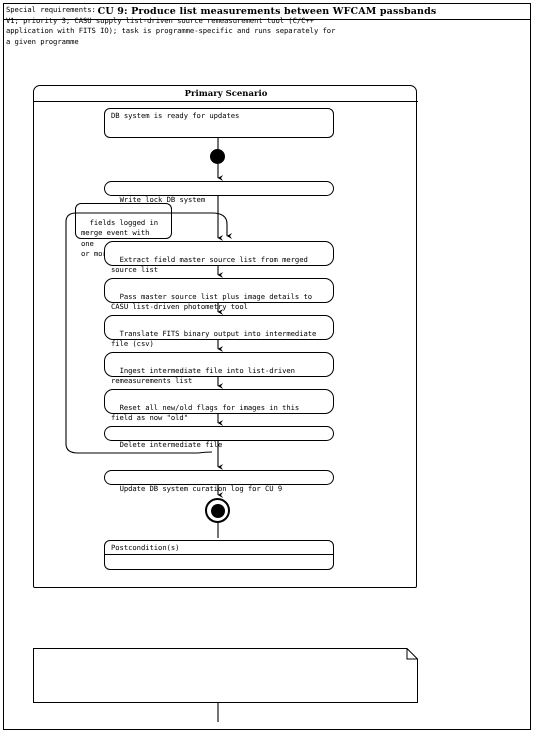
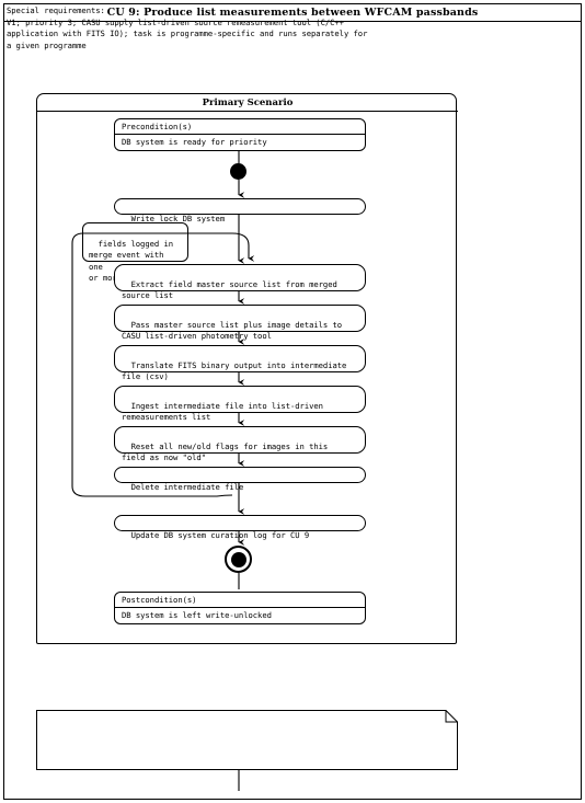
  CU 9: Produce list measurements between WFCAM passbands
  Primary Scenario
+ Precondition(s)
- DB system is ready for updates
+ DB system is ready for priority
  Write lock DB system
  fields logged in
  merge event with one
  Extract field master source list from merged
  source list
  Pass master source list plus image details to
  CASU list-driven photometry tool
  Translate FITS binary output into intermediate
  file (csv)
  Ingest intermediate file into list-driven
  remeasurements list
  Reset all new/old flags for images in this
  field as now "old"
  Delete intermediate file
  Update DB system curation log for CU 9
  Postcondition(s)
+ DB system is left write-unlocked
  Special requirements:
  V1; priority 3; CASU supply list-driven source remeasurement tool (C/C++
  application with FITS IO); task is programme-specific and runs separately for
  a given programme
